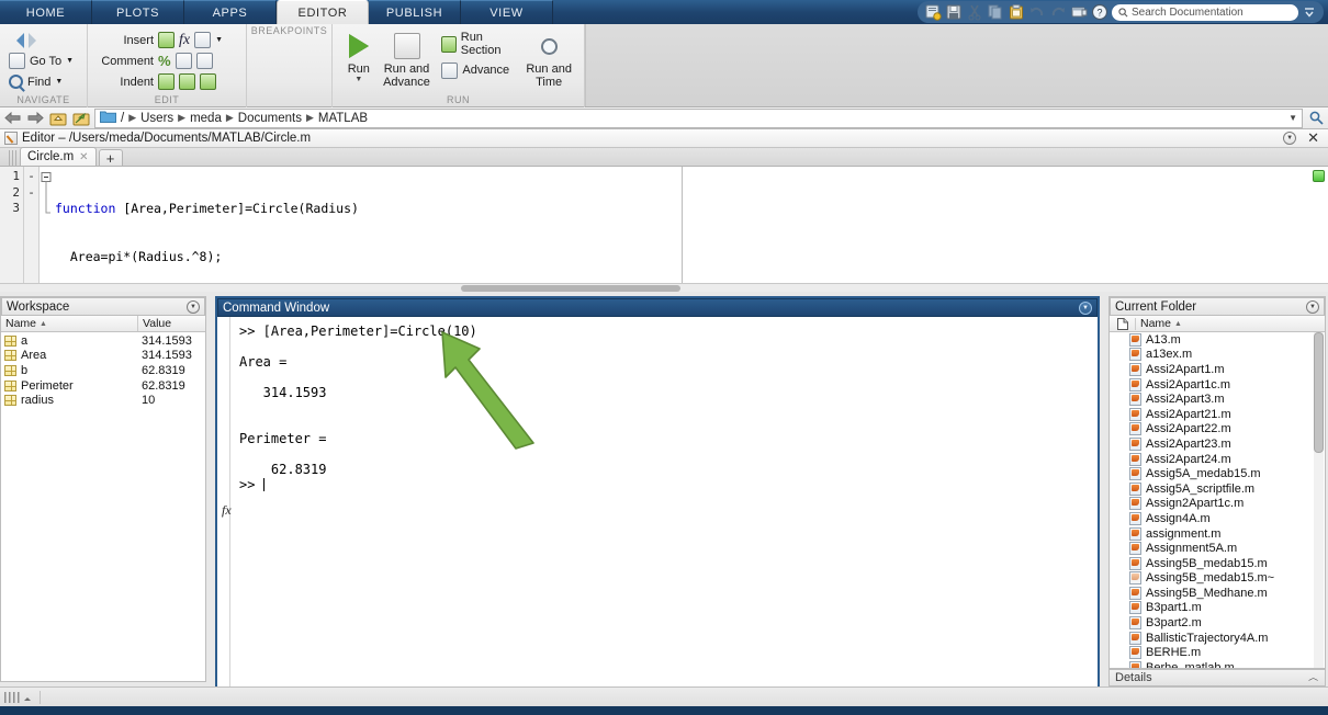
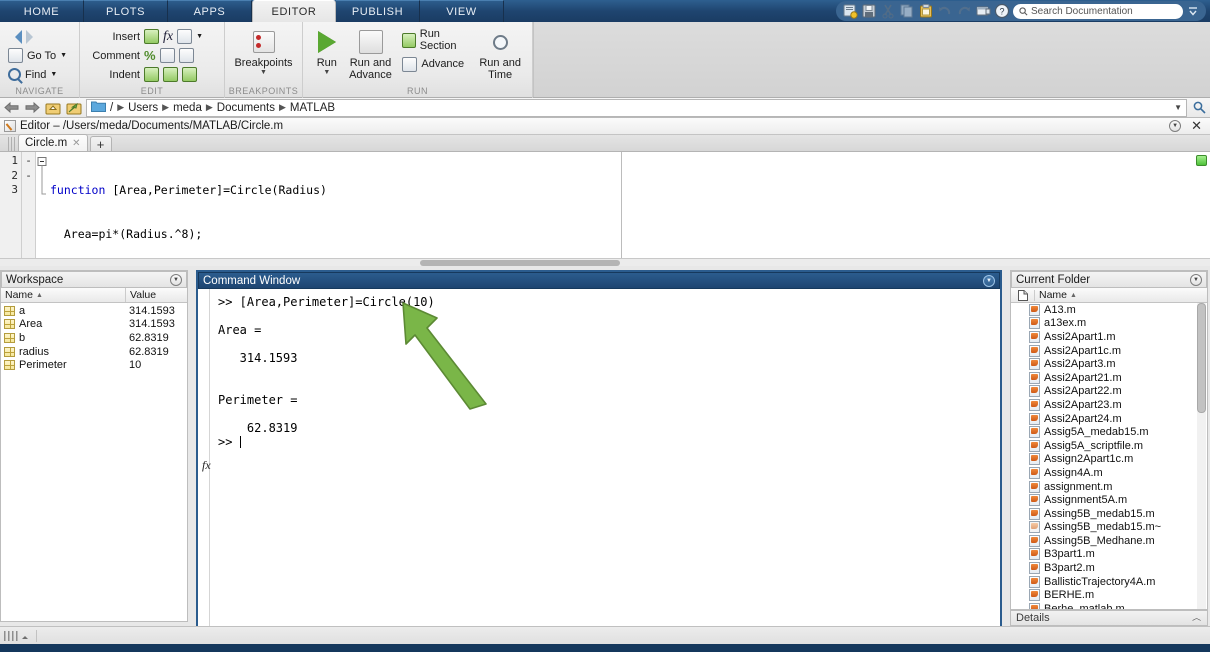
  HOME
  PLOTS
  APPS
  EDITOR
  PUBLISH
  VIEW
  ?
  Search Documentation
  Go To
  Find
  NAVIGATE
  Insert
  fx
  Comment
  %
  Indent
  EDIT
+ Breakpoints
  BREAKPOINTS
  Run
  Run and
  Advance
  Run Section
  Advance
  Run and
  Time
  RUN
  /
  ▶
  Users
  ▶
  meda
  ▶
  Documents
  ▶
  MATLAB
  ▼
  Editor – /Users/meda/Documents/MATLAB/Circle.m
  ✕
  Circle.m
  ✕
  +
  1
  2
  3
  -
  -
  function [Area,Perimeter]=Circle(Radius)
  Area=pi*(Radius.^8);
  Workspace
  Name
  Value
  a
  314.1593
  Area
  314.1593
  b
  62.8319
- Perimeter
+ radius
  62.8319
- radius
+ Perimeter
  10
  Command Window
  fx
  >> [Area,Perimeter]=Circle(10)
  Area =
  314.1593
  Perimeter =
  62.8319
  >>
  Current Folder
  Name
  A13.m
  a13ex.m
  Assi2Apart1.m
  Assi2Apart1c.m
  Assi2Apart3.m
  Assi2Apart21.m
  Assi2Apart22.m
  Assi2Apart23.m
  Assi2Apart24.m
  Assig5A_medab15.m
  Assig5A_scriptfile.m
  Assign2Apart1c.m
  Assign4A.m
  assignment.m
  Assignment5A.m
  Assing5B_medab15.m
  Assing5B_medab15.m~
  Assing5B_Medhane.m
  B3part1.m
  B3part2.m
  BallisticTrajectory4A.m
  BERHE.m
  Berhe_matlab.m
  Details
  ︿
